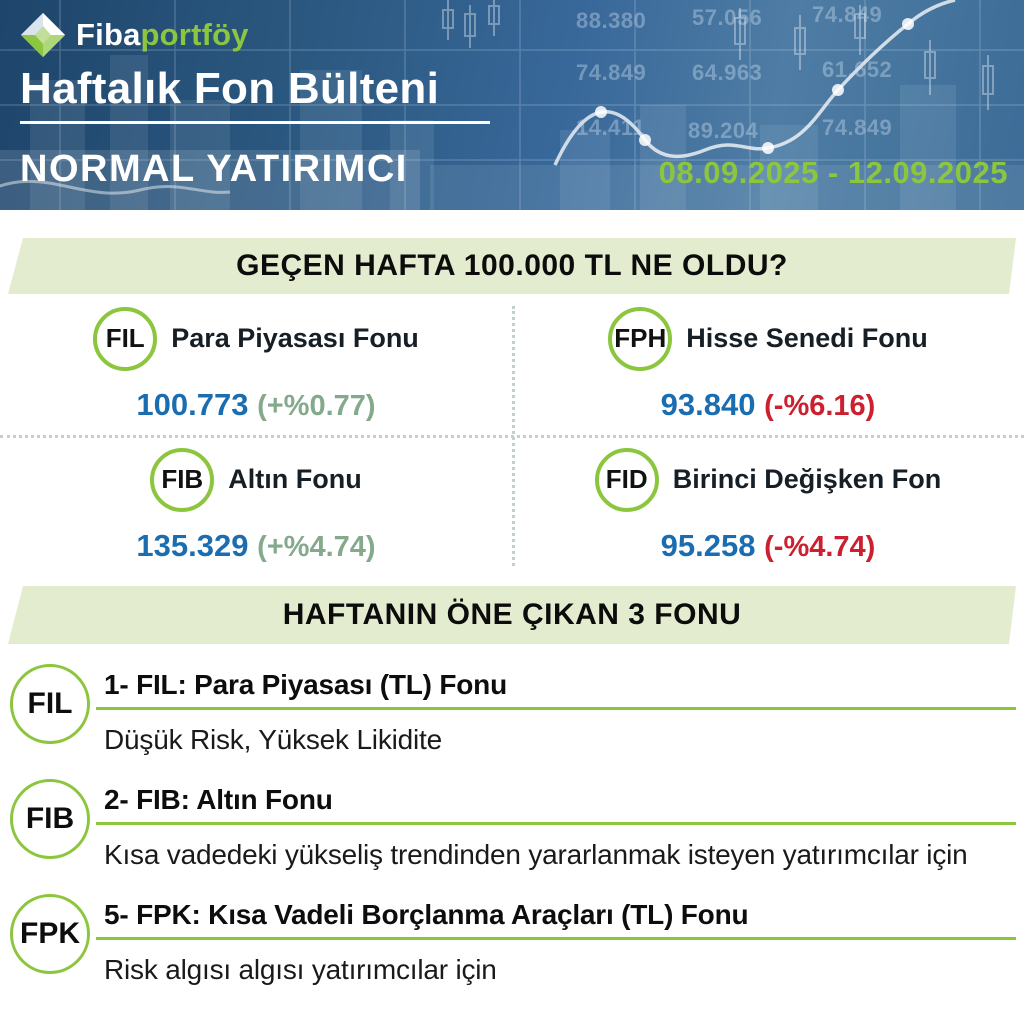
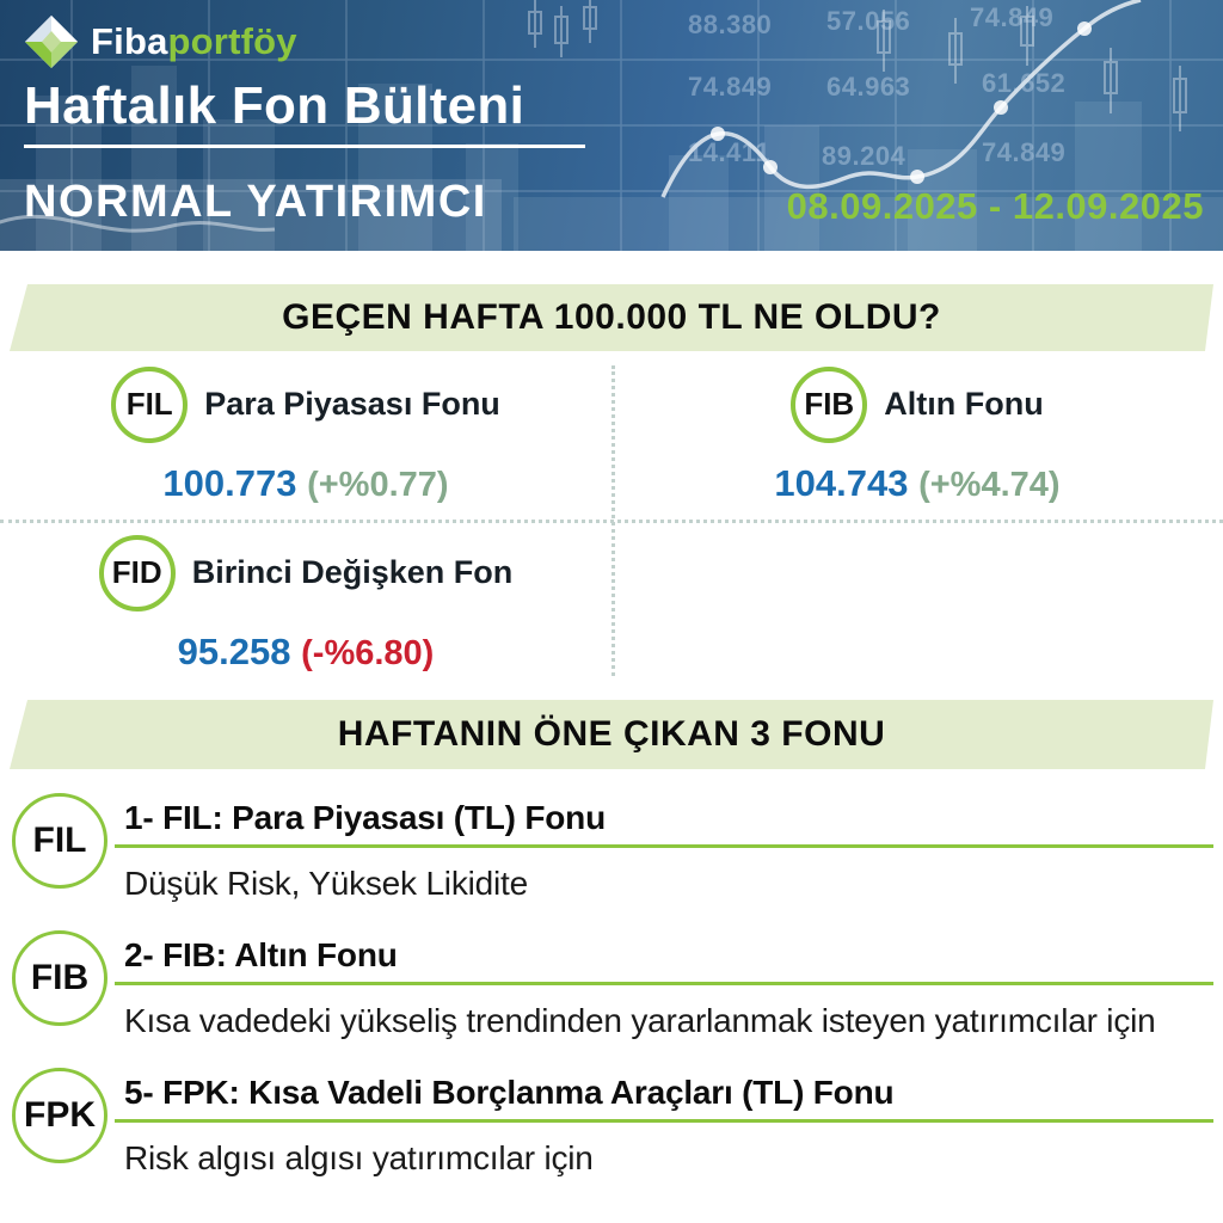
  88.380
  57.056
  74.849
  74.849
  64.963
  61.652
  14.411
  89.204
  74.849
  Fibaportföy
  Haftalık Fon Bülteni
  NORMAL YATIRIMCI
  08.09.2025 - 12.09.2025
  GEÇEN HAFTA 100.000 TL NE OLDU?
  FIL
  Para Piyasası Fonu
  100.773 (+%0.77)
- FPH
- Hisse Senedi Fonu
- 93.840 (-%6.16)
  FIB
  Altın Fonu
- 135.329 (+%4.74)
+ 104.743 (+%4.74)
  FID
  Birinci Değişken Fon
- 95.258 (-%4.74)
+ 95.258 (-%6.80)
  HAFTANIN ÖNE ÇIKAN 3 FONU
  FIL
  1- FIL: Para Piyasası (TL) Fonu
  Düşük Risk, Yüksek Likidite
  FIB
  2- FIB: Altın Fonu
  Kısa vadedeki yükseliş trendinden yararlanmak isteyen yatırımcılar için
  FPK
  5- FPK: Kısa Vadeli Borçlanma Araçları (TL) Fonu
  Risk algısı algısı yatırımcılar için
